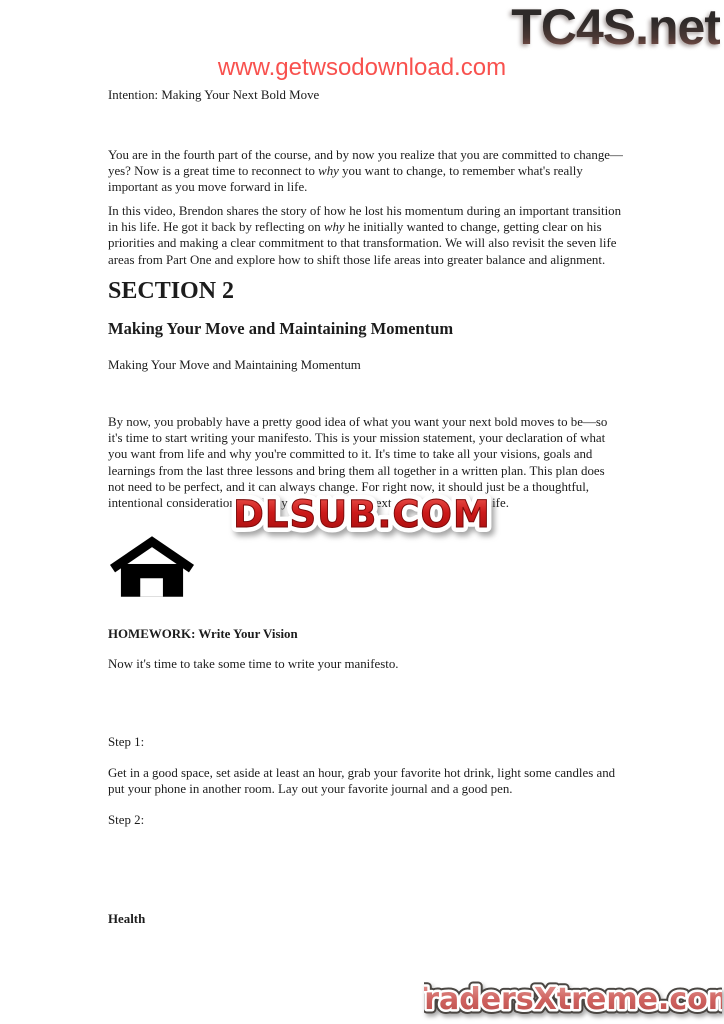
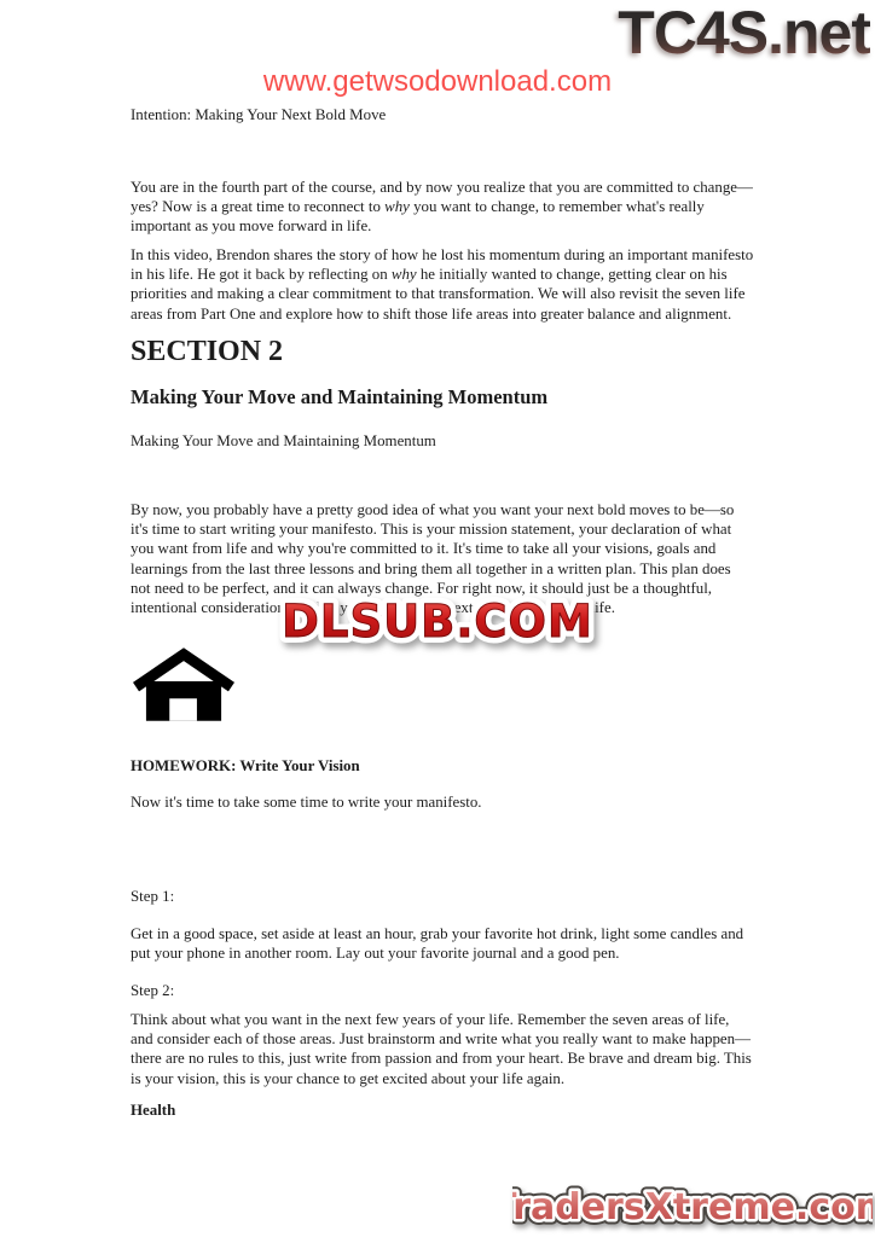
  TC4S.net
  www.getwsodownload.com
  Intention: Making Your Next Bold Move
  You are in the fourth part of the course, and by now you realize that you are committed to change—yes? Now is a great time to reconnect to why you want to change, to remember what's really important as you move forward in life.
- In this video, Brendon shares the story of how he lost his momentum during an important transition in his life. He got it back by reflecting on why he initially wanted to change, getting clear on his priorities and making a clear commitment to that transformation. We will also revisit the seven life areas from Part One and explore how to shift those life areas into greater balance and alignment.
+ In this video, Brendon shares the story of how he lost his momentum during an important manifesto in his life. He got it back by reflecting on why he initially wanted to change, getting clear on his priorities and making a clear commitment to that transformation. We will also revisit the seven life areas from Part One and explore how to shift those life areas into greater balance and alignment.
  SECTION 2
  Making Your Move and Maintaining Momentum
  Making Your Move and Maintaining Momentum
  By now, you probably have a pretty good idea of what you want your next bold moves to be—so it's time to start writing your manifesto. This is your mission statement, your declaration of what you want from life and why you're committed to it. It's time to take all your visions, goals and learnings from the last three lessons and bring them all together in a written plan. This plan does not need to be perfect, and it can always change. For right now, it should just be a thoughtful, intentional consideration of what you want for the next few years of your life.
  DLSUB.COM
  HOMEWORK: Write Your Vision
  Now it's time to take some time to write your manifesto.
  Step 1:
  Get in a good space, set aside at least an hour, grab your favorite hot drink, light some candles and put your phone in another room. Lay out your favorite journal and a good pen.
  Step 2:
+ Think about what you want in the next few years of your life. Remember the seven areas of life, and consider each of those areas. Just brainstorm and write what you really want to make happen—there are no rules to this, just write from passion and from your heart. Be brave and dream big. This is your vision, this is your chance to get excited about your life again.
  Health
  radersXtreme.co
